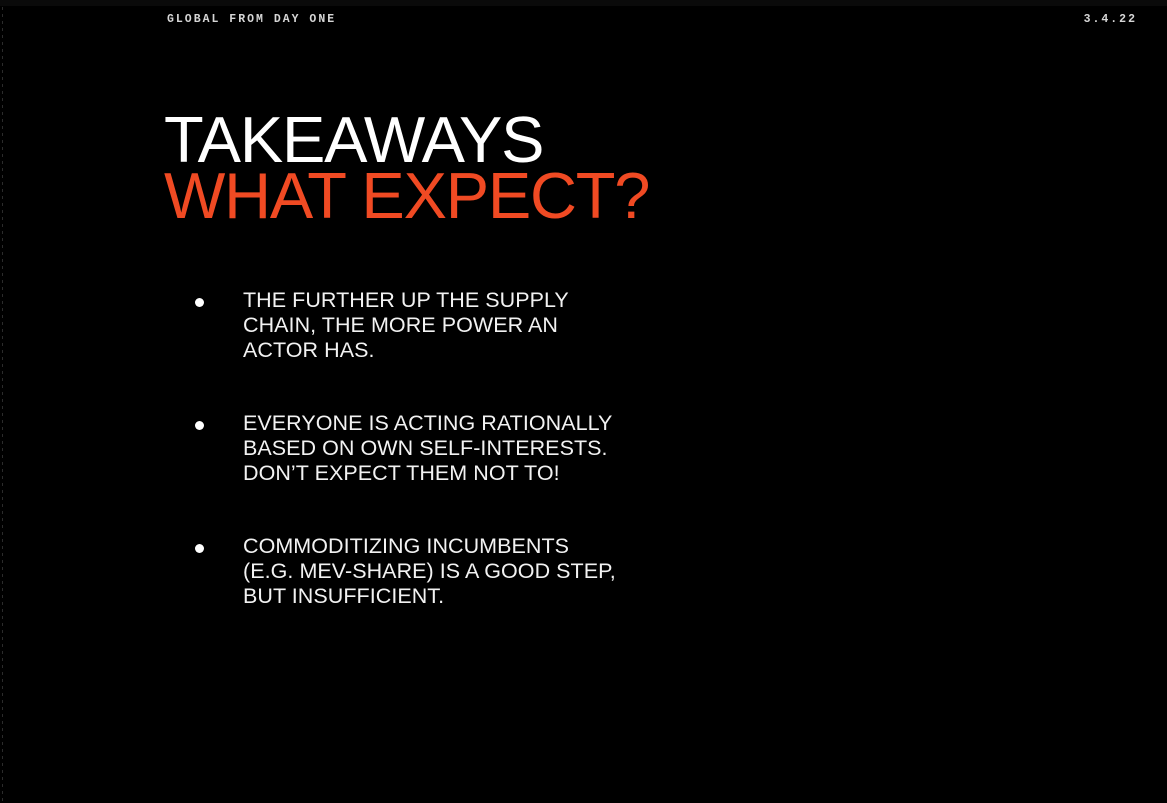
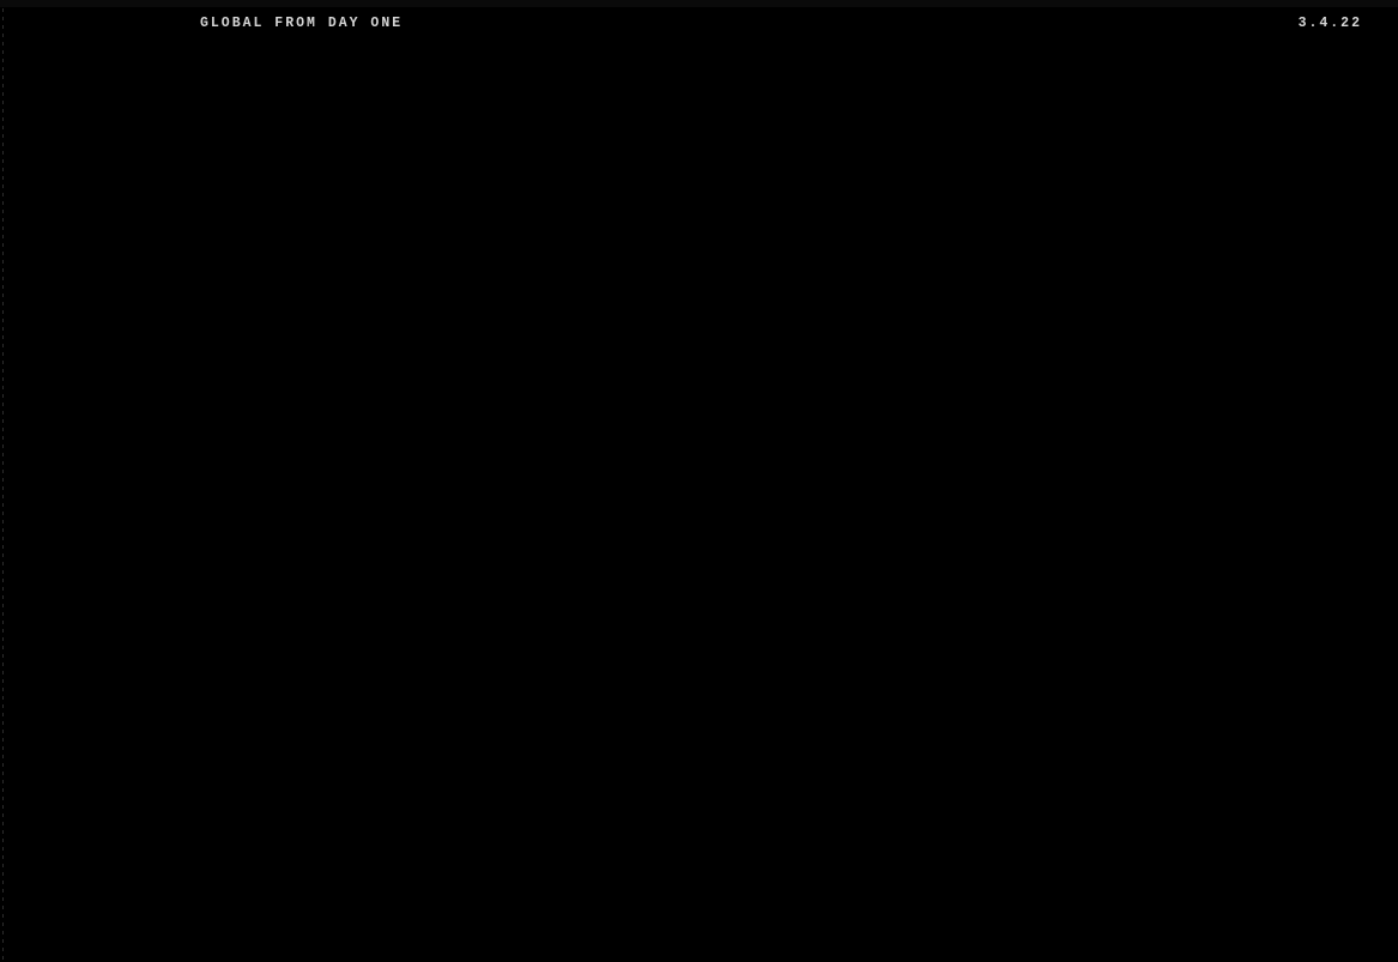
  GLOBAL FROM DAY ONE
  3.4.22
- TAKEAWAYS
- WHAT EXPECT?
- THE FURTHER UP THE SUPPLY CHAIN, THE MORE POWER AN ACTOR HAS.
- EVERYONE IS ACTING RATIONALLY BASED ON OWN SELF-INTERESTS. DON’T EXPECT THEM NOT TO!
- COMMODITIZING INCUMBENTS (E.G. MEV-SHARE) IS A GOOD STEP, BUT INSUFFICIENT.
